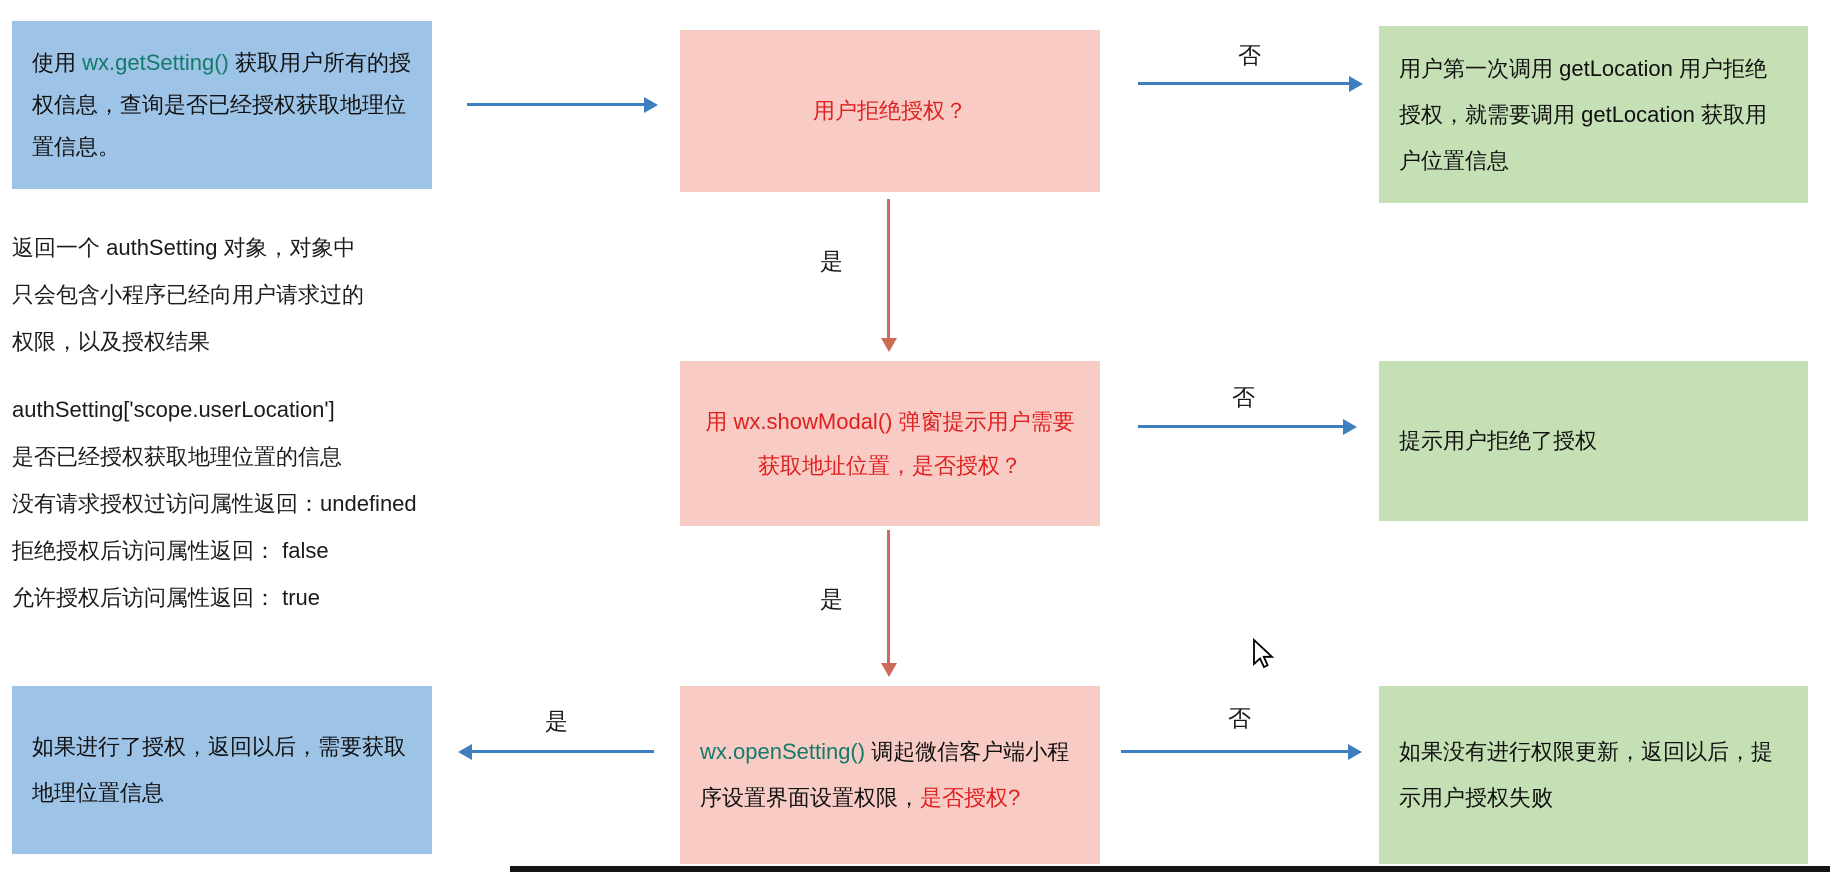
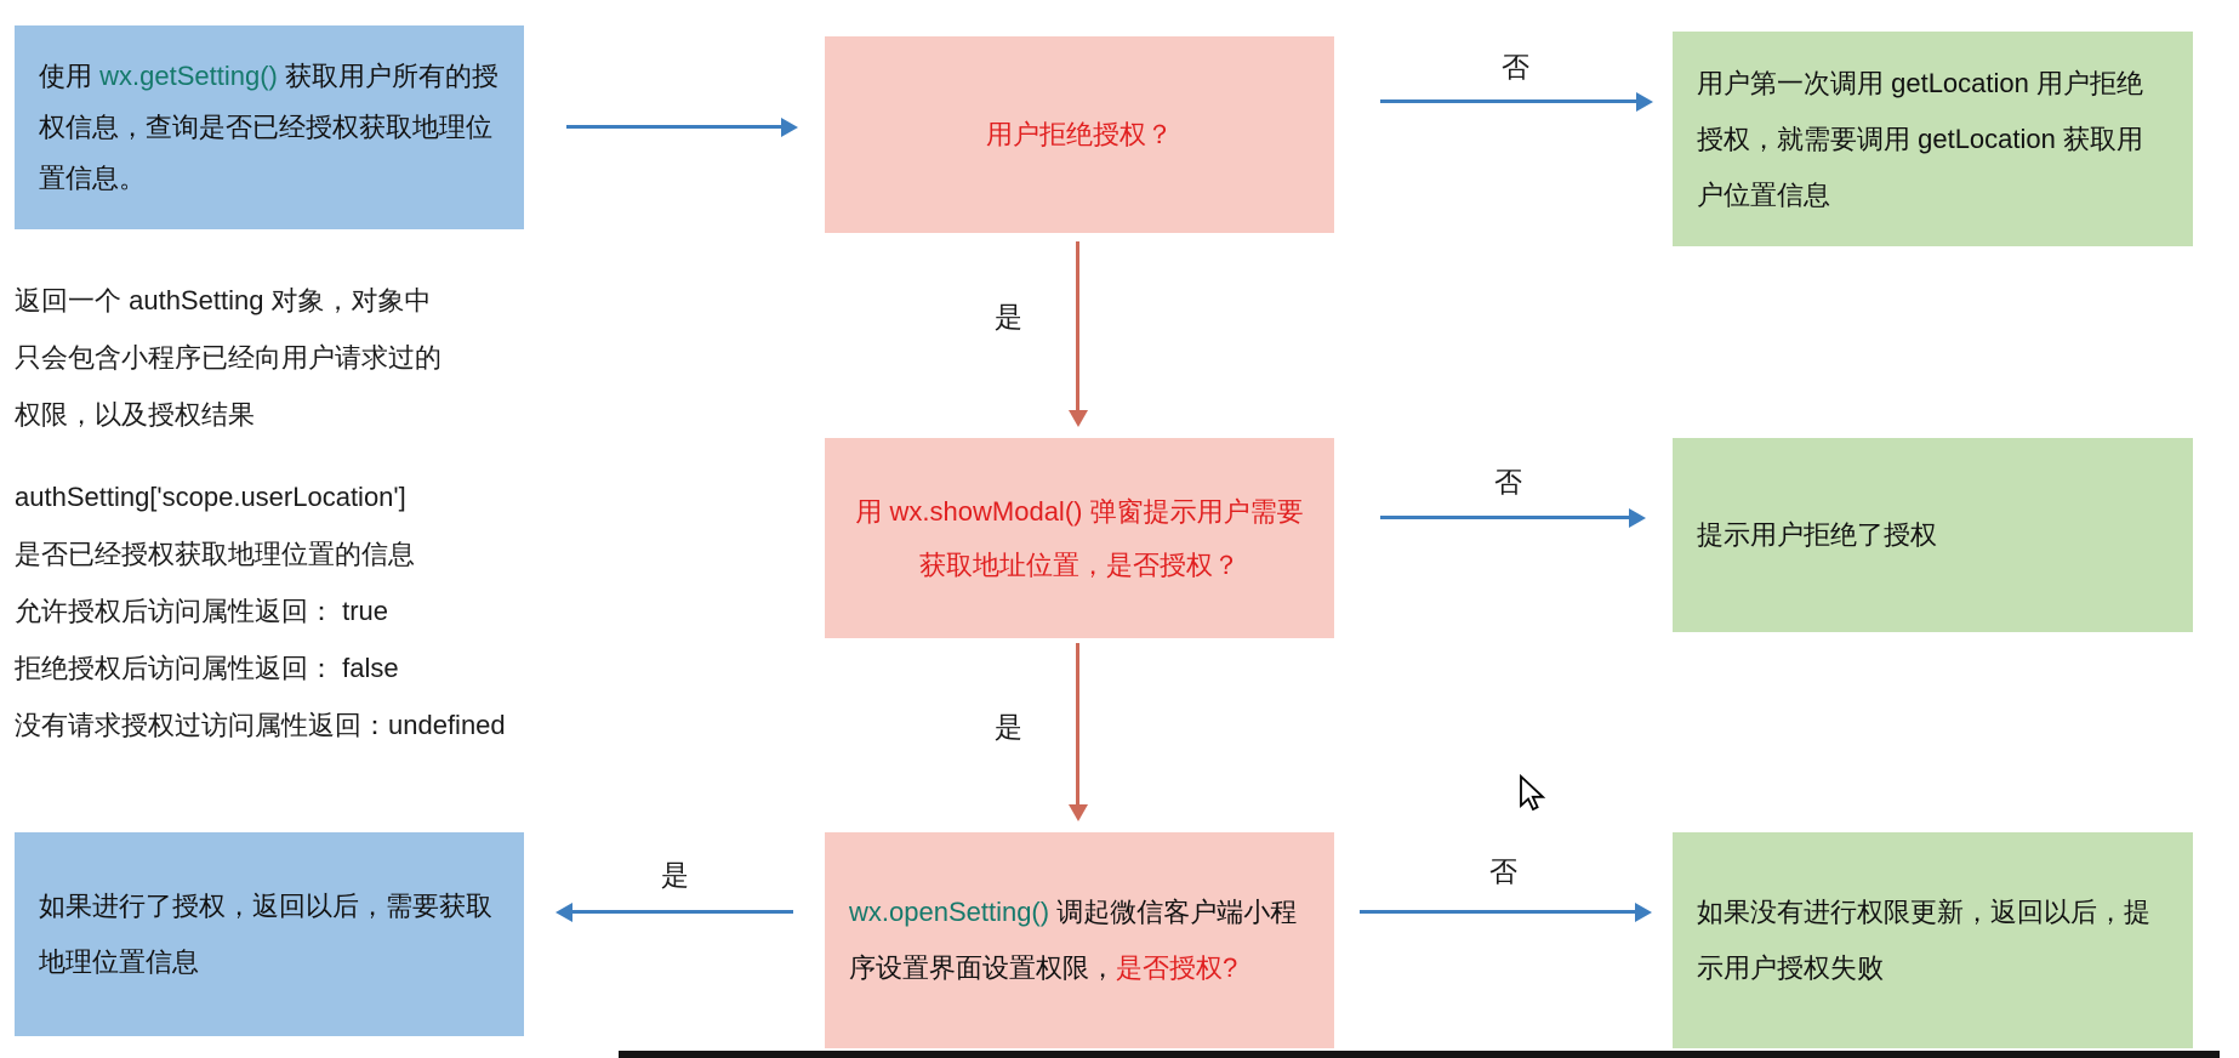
  使用 wx.getSetting() 获取用户所有的授权信息，查询是否已经授权获取地理位置信息。
  用户拒绝授权？
  用户第一次调用 getLocation 用户拒绝授权，就需要调用 getLocation 获取用户位置信息
  返回一个 authSetting 对象，对象中
  只会包含小程序已经向用户请求过的
  权限，以及授权结果
  authSetting['scope.userLocation']
  是否已经授权获取地理位置的信息
- 没有请求授权过访问属性返回：undefined
+ 允许授权后访问属性返回： true
  拒绝授权后访问属性返回： false
- 允许授权后访问属性返回： true
+ 没有请求授权过访问属性返回：undefined
  用 wx.showModal() 弹窗提示用户需要获取地址位置，是否授权？
  提示用户拒绝了授权
  wx.openSetting() 调起微信客户端小程序设置界面设置权限，是否授权?
  如果进行了授权，返回以后，需要获取地理位置信息
  如果没有进行权限更新，返回以后，提示用户授权失败
  否
  是
  否
  是
  是
  否
